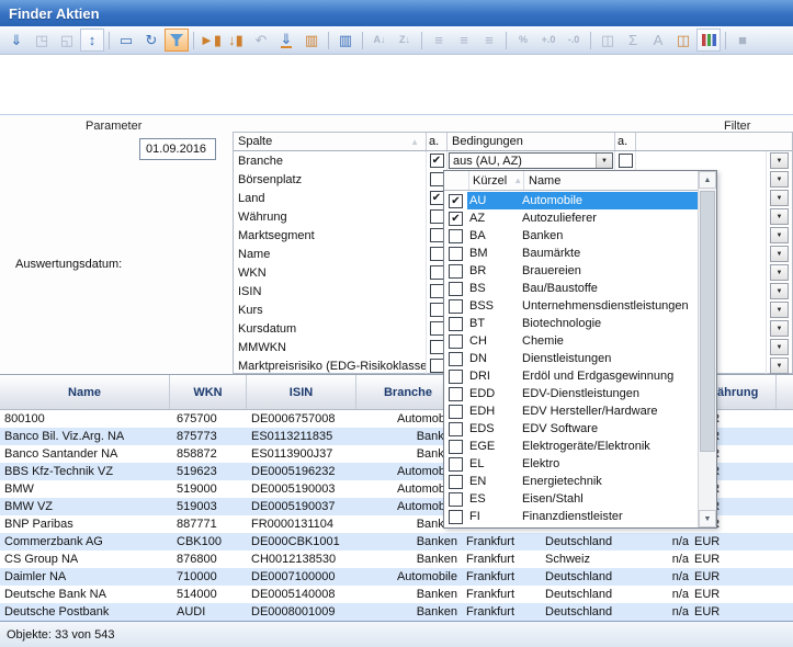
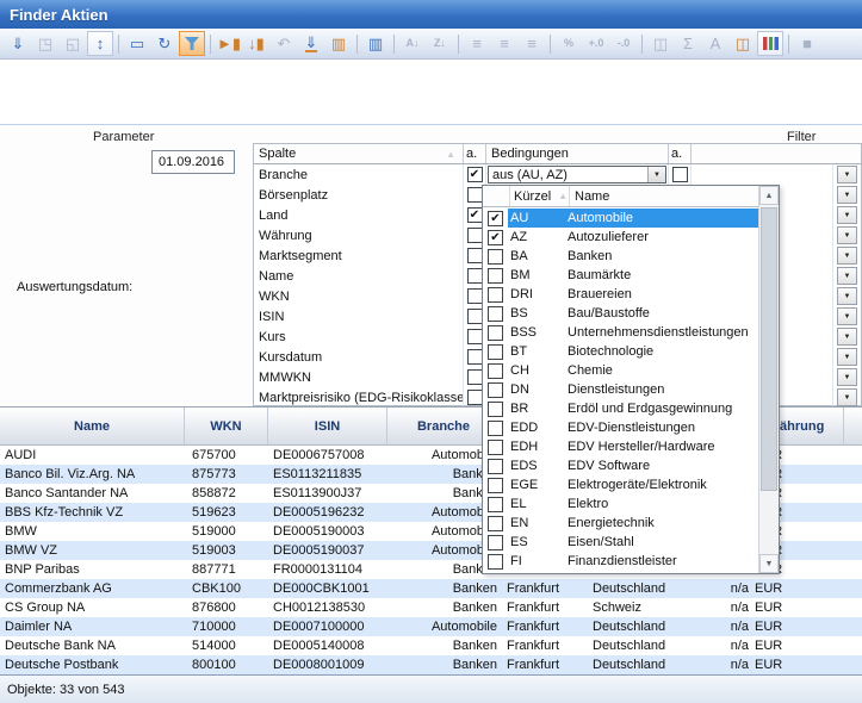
  Finder Aktien
  ⇓
  ◳
  ◱
  ↕
  ▭
  ↻
  ►▮
  ↓▮
  ↶
  ⇓
  ▥
  ▥
  A↓
  Z↓
  ≡
  ≡
  ≡
  %
  +.0
  -.0
  ◫
  Σ
  A
  ◫
  ■
  Parameter
  Filter
  Auswertungsdatum:
  01.09.2016
  Spalte
  ▲
  a.
  Bedingungen
  a.
  Branche
  aus (AU, AZ)
  Börsenplatz
  Land
  Währung
  Marktsegment
  Name
  WKN
  ISIN
  Kurs
  Kursdatum
  MMWKN
  Marktpreisrisiko (EDG-Risikoklasse
  Name
  WKN
  ISIN
  Branche
  ährung
- 800100
+ AUDI
  675700
  DE0006757008
  Automob
  Banco Bil. Viz.Arg. NA
  875773
  ES0113211835
  Banco Santander NA
  858872
  ES0113900J37
  BBS Kfz-Technik VZ
  519623
  DE0005196232
  Automob
  BMW
  519000
  DE0005190003
  Automob
  BMW VZ
  519003
  DE0005190037
  Automob
  BNP Paribas
  887771
  FR0000131104
  Commerzbank AG
  CBK100
  DE000CBK1001
  Banken
  Frankfurt
  Deutschland
  n/a
  EUR
  CS Group NA
  876800
  CH0012138530
  Banken
  Frankfurt
  Schweiz
  n/a
  EUR
  Daimler NA
  710000
  DE0007100000
  Automobile
  Frankfurt
  Deutschland
  n/a
  EUR
  Deutsche Bank NA
  514000
  DE0005140008
  Banken
  Frankfurt
  Deutschland
  n/a
  EUR
  Deutsche Postbank
- AUDI
+ 800100
  DE0008001009
  Banken
  Frankfurt
  Deutschland
  n/a
  EUR
  Objekte: 33 von 543
  Kürzel
  ▲
  Name
  AU
  Automobile
  AZ
  Autozulieferer
  BA
  Banken
  BM
  Baumärkte
- BR
+ DRI
  Brauereien
  BS
  Bau/Baustoffe
  BSS
  Unternehmensdienstleistungen
  BT
  Biotechnologie
  CH
  Chemie
  DN
  Dienstleistungen
- DRI
+ BR
  Erdöl und Erdgasgewinnung
  EDD
  EDV-Dienstleistungen
  EDH
  EDV Hersteller/Hardware
  EDS
  EDV Software
  EGE
  Elektrogeräte/Elektronik
  EL
  Elektro
  EN
  Energietechnik
  ES
  Eisen/Stahl
  FI
  Finanzdienstleister
